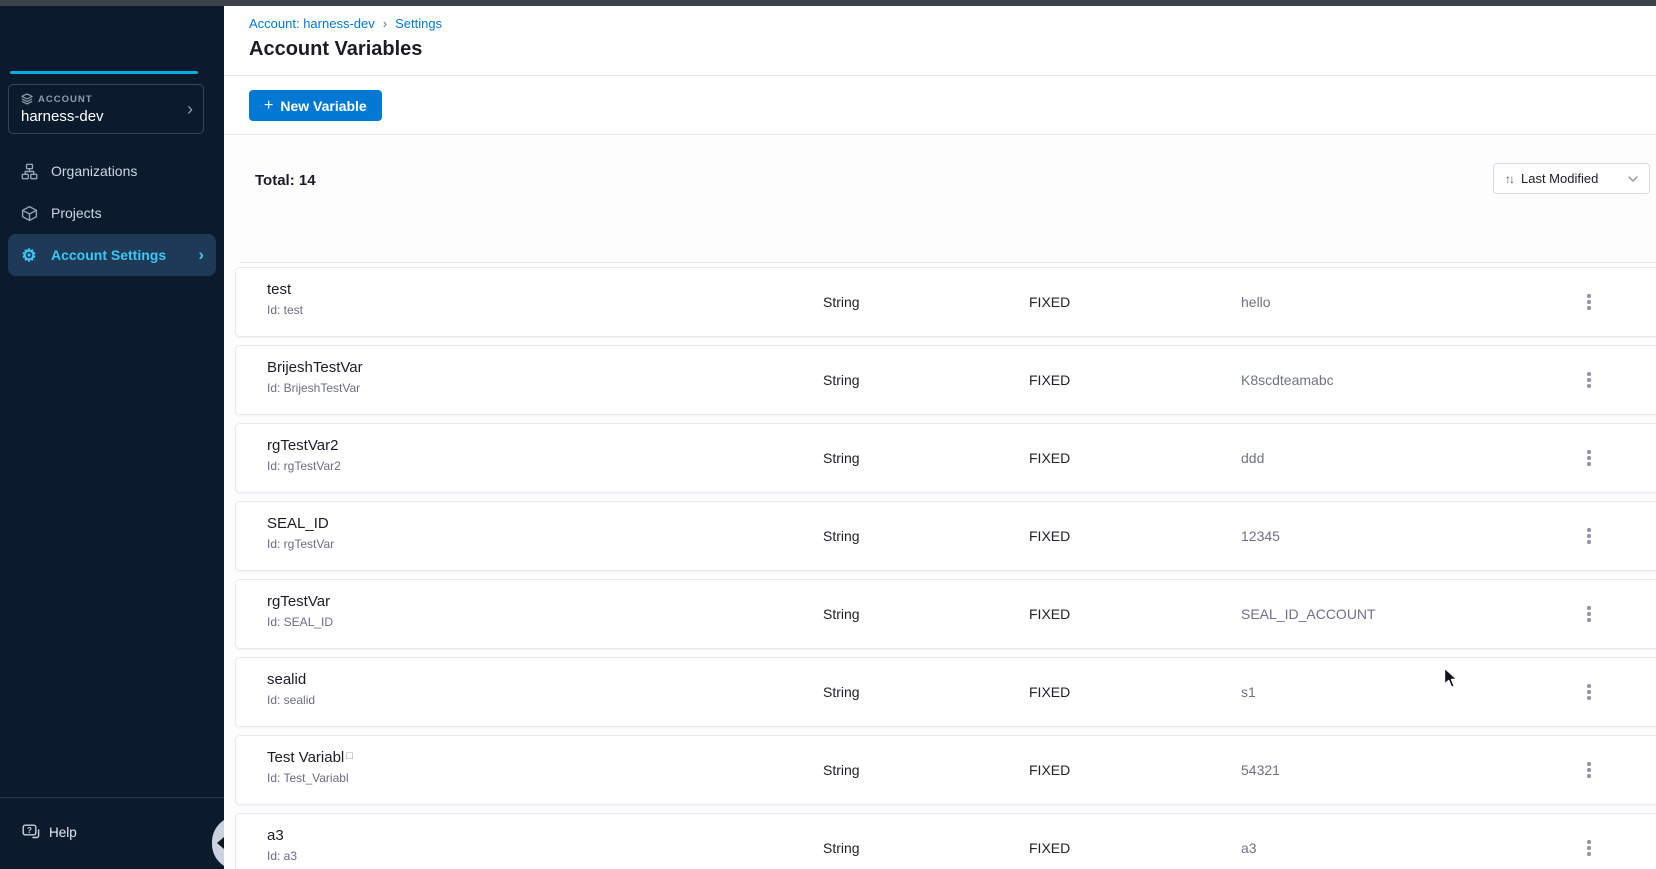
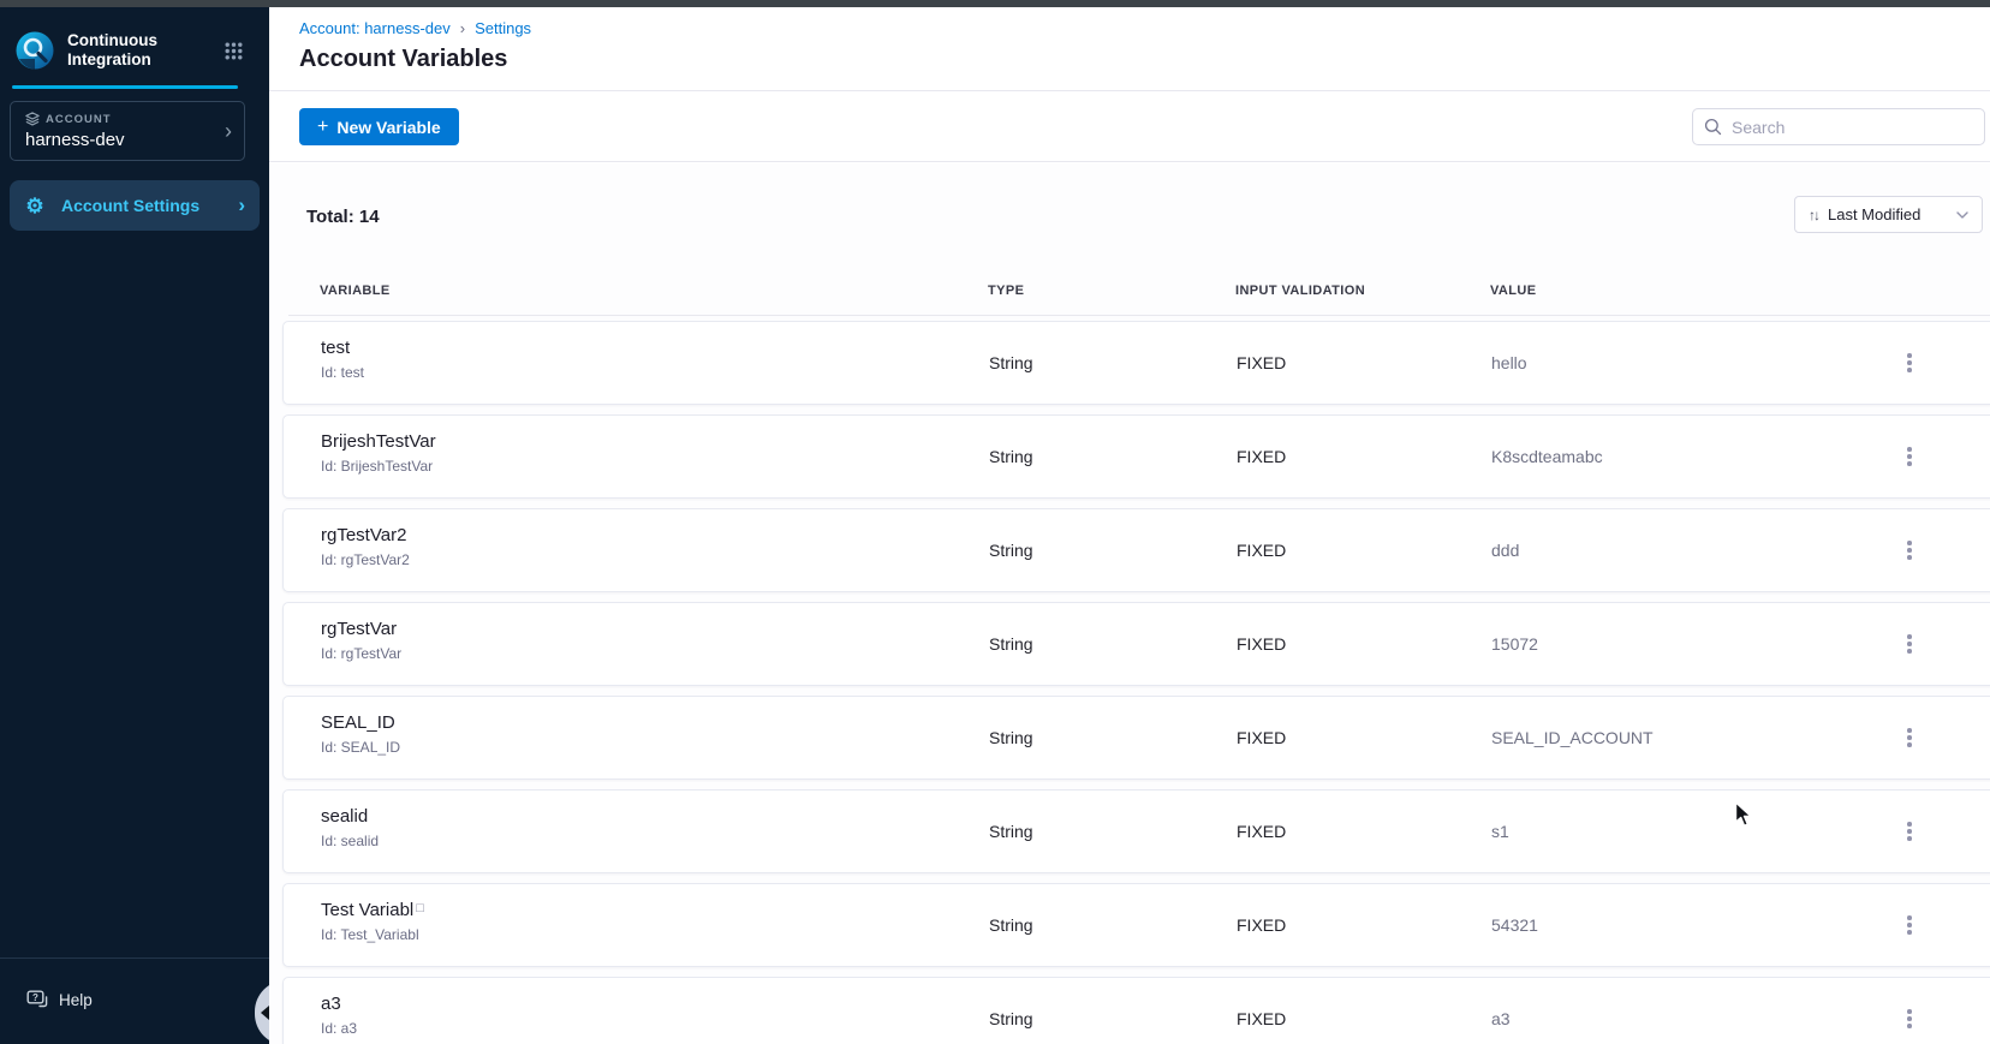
+ Continuous
+ Integration
  ACCOUNT
  harness-dev
  ›
- Organizations
- Projects
  ⚙
  Account Settings
  ›
  ?
  Help
  Account: harness-dev
  ›
  Settings
  Account Variables
  +
  New Variable
+ Search
  Total: 14
  ↑↓
  Last Modified
+ VARIABLE
+ TYPE
+ INPUT VALIDATION
+ VALUE
  test
  Id: test
  String
  FIXED
  hello
  BrijeshTestVar
  Id: BrijeshTestVar
  String
  FIXED
  K8scdteamabc
  rgTestVar2
  Id: rgTestVar2
  String
  FIXED
  ddd
- SEAL_ID
+ rgTestVar
  Id: rgTestVar
  String
  FIXED
- 12345
+ 15072
- rgTestVar
+ SEAL_ID
  Id: SEAL_ID
  String
  FIXED
  SEAL_ID_ACCOUNT
  sealid
  Id: sealid
  String
  FIXED
  s1
  Test Variabl □
  Id: Test_Variabl
  String
  FIXED
  54321
  a3
  Id: a3
  String
  FIXED
  a3
